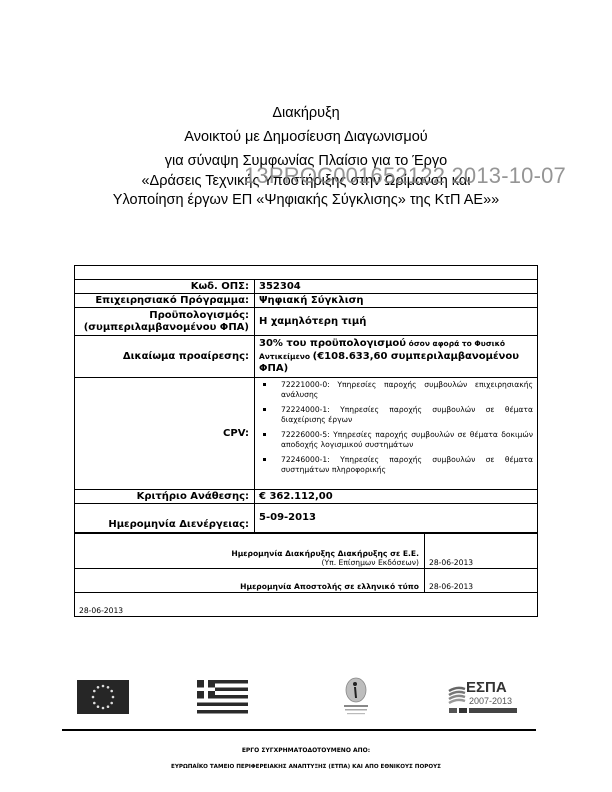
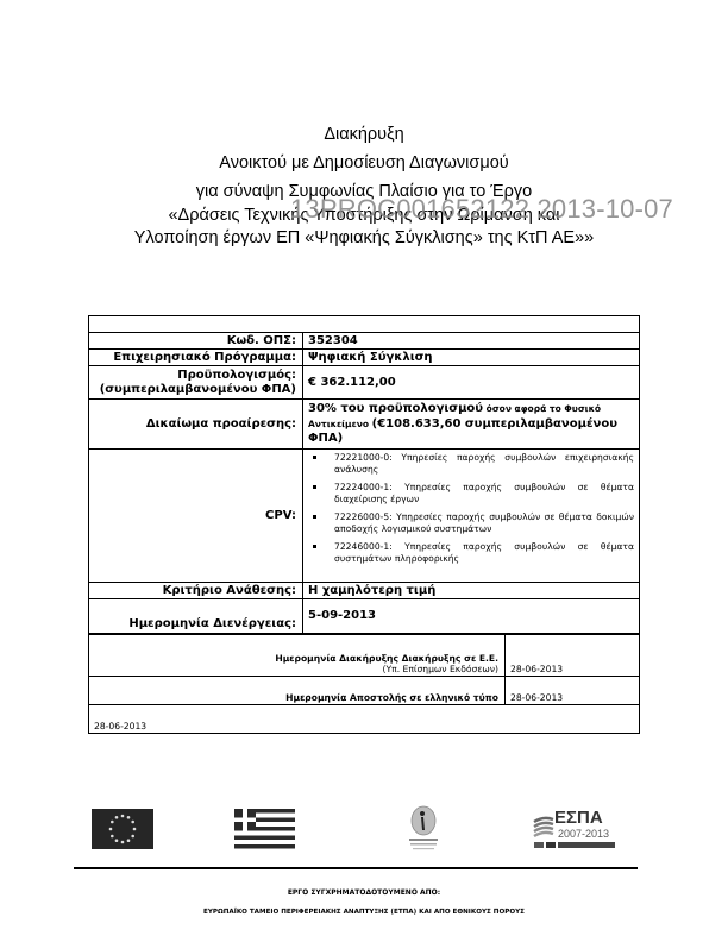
  Διακήρυξη
  Ανοικτού με Δημοσίευση Διαγωνισμού
  για σύναψη Συμφωνίας Πλαίσιο για το Έργο
  «Δράσεις Τεχνικής Υποστήριξης στην Ωρίμανση και
  Υλοποίηση έργων ΕΠ «Ψηφιακής Σύγκλισης» της ΚτΠ ΑΕ»»
  13PROC001652122 2013-10-07
  Κωδ. ΟΠΣ:
  352304
  Επιχειρησιακό Πρόγραμμα:
  Ψηφιακή Σύγκλιση
  Προϋπολογισμός:
  (συμπεριλαμβανομένου ΦΠΑ)
- Η χαμηλότερη τιμή
+ € 362.112,00
  Δικαίωμα προαίρεσης:
  30% του προϋπολογισμού όσον αφορά το Φυσικό Αντικείμενο (€108.633,60 συμπεριλαμβανομένου ΦΠΑ)
  CPV:
  72221000-0: Υπηρεσίες παροχής συμβουλών επιχειρησιακής ανάλυσης
  72224000-1: Υπηρεσίες παροχής συμβουλών σε θέματα διαχείρισης έργων
  72226000-5: Υπηρεσίες παροχής συμβουλών σε θέματα δοκιμών αποδοχής λογισμικού συστημάτων
  72246000-1: Υπηρεσίες παροχής συμβουλών σε θέματα συστημάτων πληροφορικής
  Κριτήριο Ανάθεσης:
- € 362.112,00
+ Η χαμηλότερη τιμή
  Ημερομηνία Διενέργειας:
  5-09-2013
  Ημερομηνία Διακήρυξης Διακήρυξης σε Ε.Ε.
  (Υπ. Επίσημων Εκδόσεων)
  28-06-2013
  Ημερομηνία Αποστολής σε ελληνικό τύπο
  28-06-2013
  28-06-2013
  ΕΣΠΑ
  2007-2013
